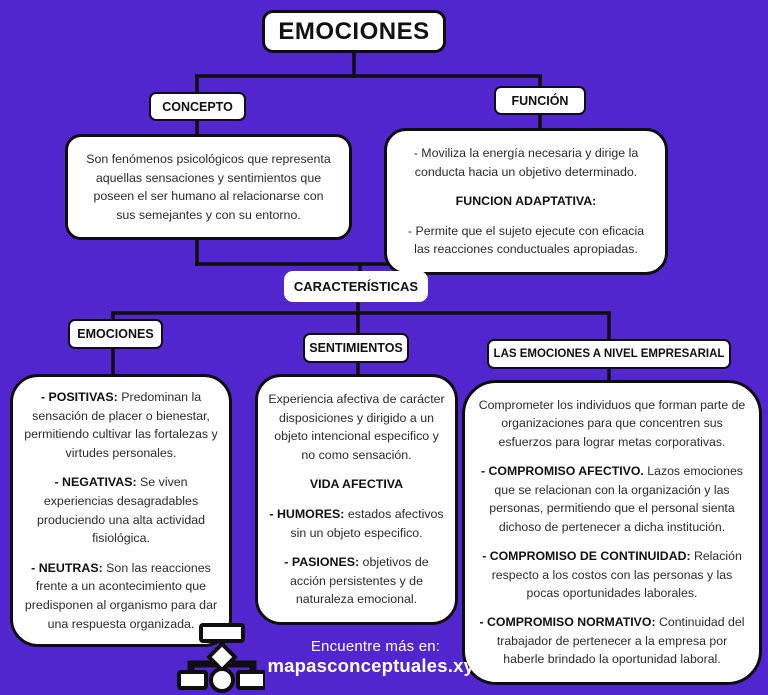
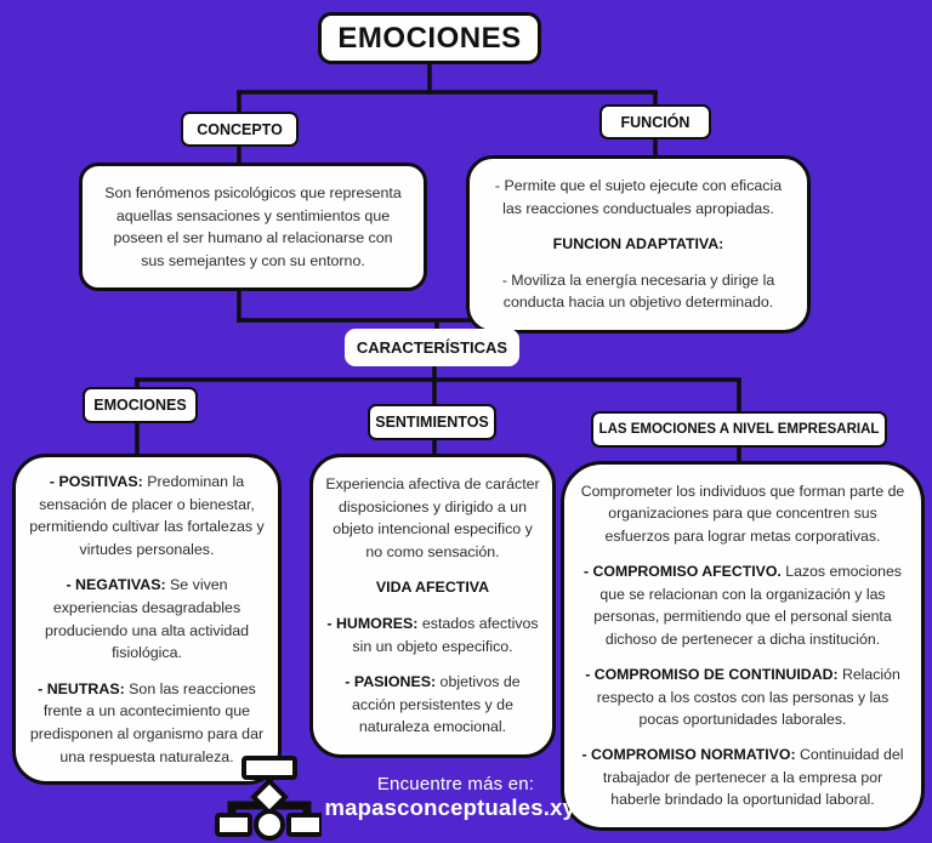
  EMOCIONES
  CONCEPTO
  FUNCIÓN
  Son fenómenos psicológicos que representa aquellas sensaciones y sentimientos que poseen el ser humano al relacionarse con sus semejantes y con su entorno.
- - Moviliza la energía necesaria y dirige la conducta hacia un objetivo determinado.
+ - Permite que el sujeto ejecute con eficacia las reacciones conductuales apropiadas.
  FUNCION ADAPTATIVA:
- - Permite que el sujeto ejecute con eficacia las reacciones conductuales apropiadas.
+ - Moviliza la energía necesaria y dirige la conducta hacia un objetivo determinado.
  CARACTERÍSTICAS
  EMOCIONES
  SENTIMIENTOS
  LAS EMOCIONES A NIVEL EMPRESARIAL
  - POSITIVAS: Predominan la sensación de placer o bienestar, permitiendo cultivar las fortalezas y virtudes personales.
  - NEGATIVAS: Se viven experiencias desagradables produciendo una alta actividad fisiológica.
- - NEUTRAS: Son las reacciones frente a un acontecimiento que predisponen al organismo para dar una respuesta organizada.
+ - NEUTRAS: Son las reacciones frente a un acontecimiento que predisponen al organismo para dar una respuesta naturaleza.
  Experiencia afectiva de carácter disposiciones y dirigido a un objeto intencional especifico y no como sensación.
  VIDA AFECTIVA
  - HUMORES: estados afectivos sin un objeto especifico.
  - PASIONES: objetivos de acción persistentes y de naturaleza emocional.
  Comprometer los individuos que forman parte de organizaciones para que concentren sus esfuerzos para lograr metas corporativas.
  - COMPROMISO AFECTIVO. Lazos emociones que se relacionan con la organización y las personas, permitiendo que el personal sienta dichoso de pertenecer a dicha institución.
  - COMPROMISO DE CONTINUIDAD: Relación respecto a los costos con las personas y las pocas oportunidades laborales.
  - COMPROMISO NORMATIVO: Continuidad del trabajador de pertenecer a la empresa por haberle brindado la oportunidad laboral.
  Encuentre más en:
  mapasconceptuales.xyz
